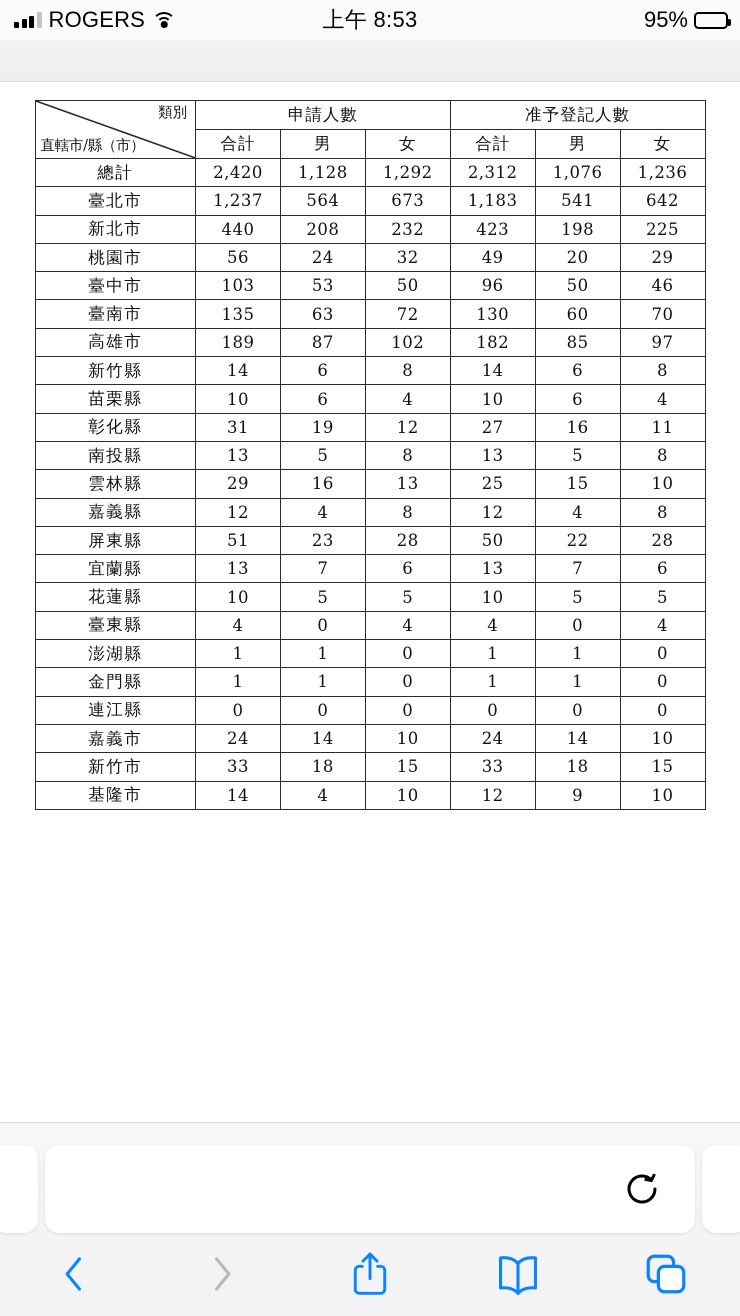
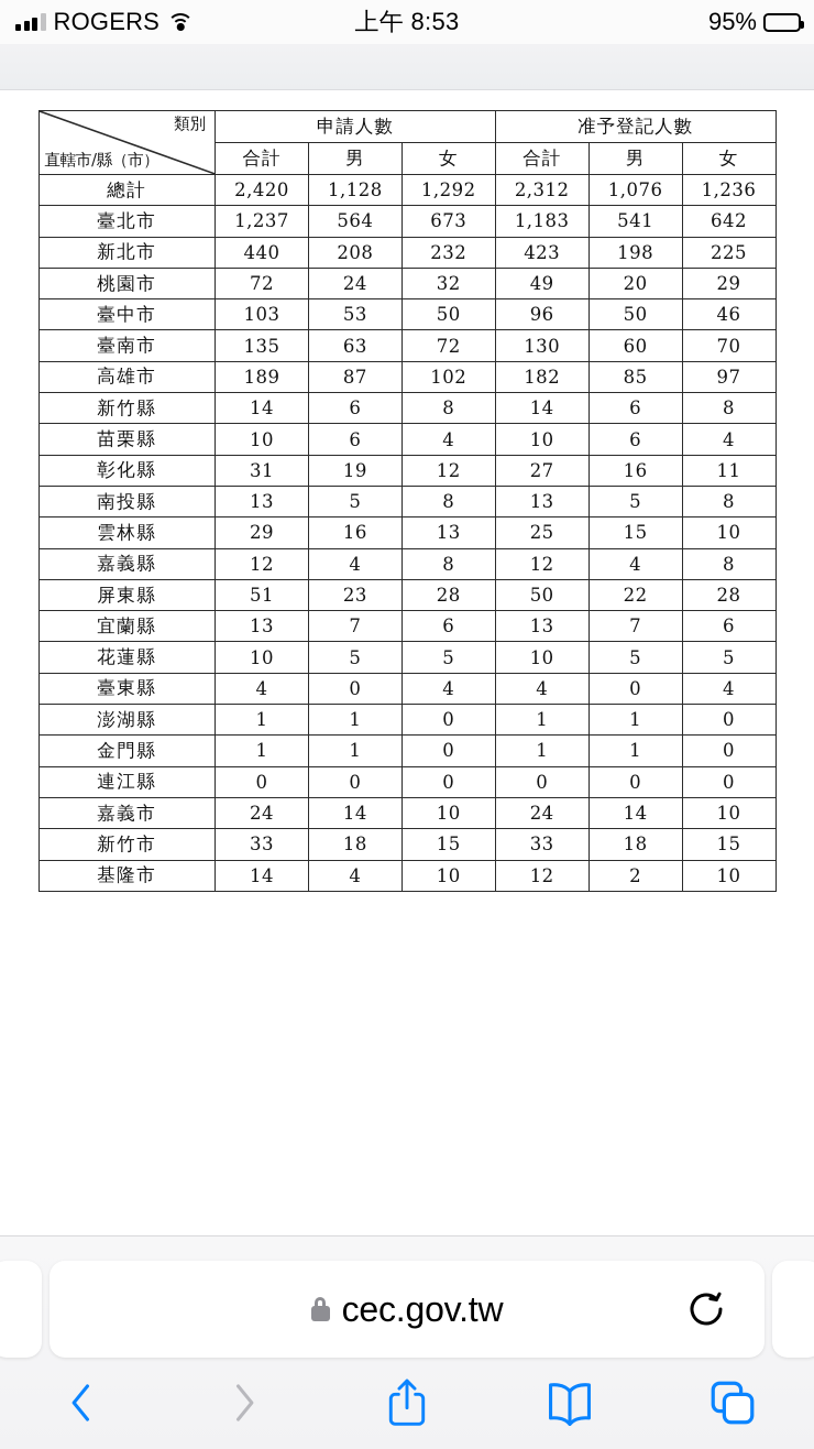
  ROGERS
  上午 8:53
  95%
  類別 直轄市/縣（市）	申請人數	准予登記人數
  合計	男	女	合計	男	女
  總計	2,420	1,128	1,292	2,312	1,076	1,236
  臺北市	1,237	564	673	1,183	541	642
  新北市	440	208	232	423	198	225
- 桃園市	56	24	32	49	20	29
+ 桃園市	72	24	32	49	20	29
  臺中市	103	53	50	96	50	46
  臺南市	135	63	72	130	60	70
  高雄市	189	87	102	182	85	97
  新竹縣	14	6	8	14	6	8
  苗栗縣	10	6	4	10	6	4
  彰化縣	31	19	12	27	16	11
  南投縣	13	5	8	13	5	8
  雲林縣	29	16	13	25	15	10
  嘉義縣	12	4	8	12	4	8
  屏東縣	51	23	28	50	22	28
  宜蘭縣	13	7	6	13	7	6
  花蓮縣	10	5	5	10	5	5
  臺東縣	4	0	4	4	0	4
  澎湖縣	1	1	0	1	1	0
  金門縣	1	1	0	1	1	0
  連江縣	0	0	0	0	0	0
  嘉義市	24	14	10	24	14	10
  新竹市	33	18	15	33	18	15
- 基隆市	14	4	10	12	9	10
+ 基隆市	14	4	10	12	2	10
+ cec.gov.tw
